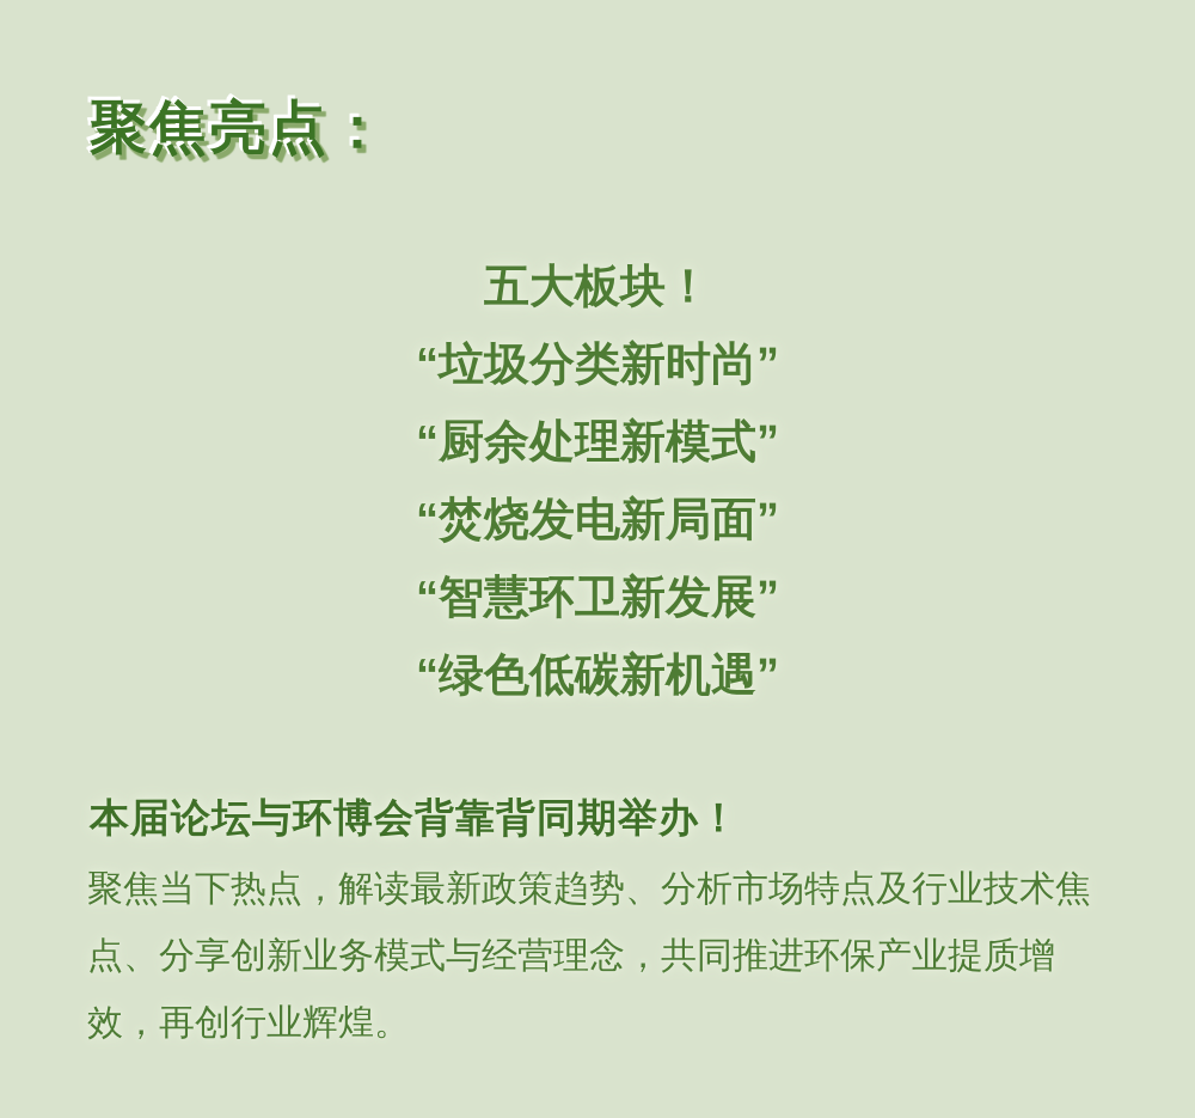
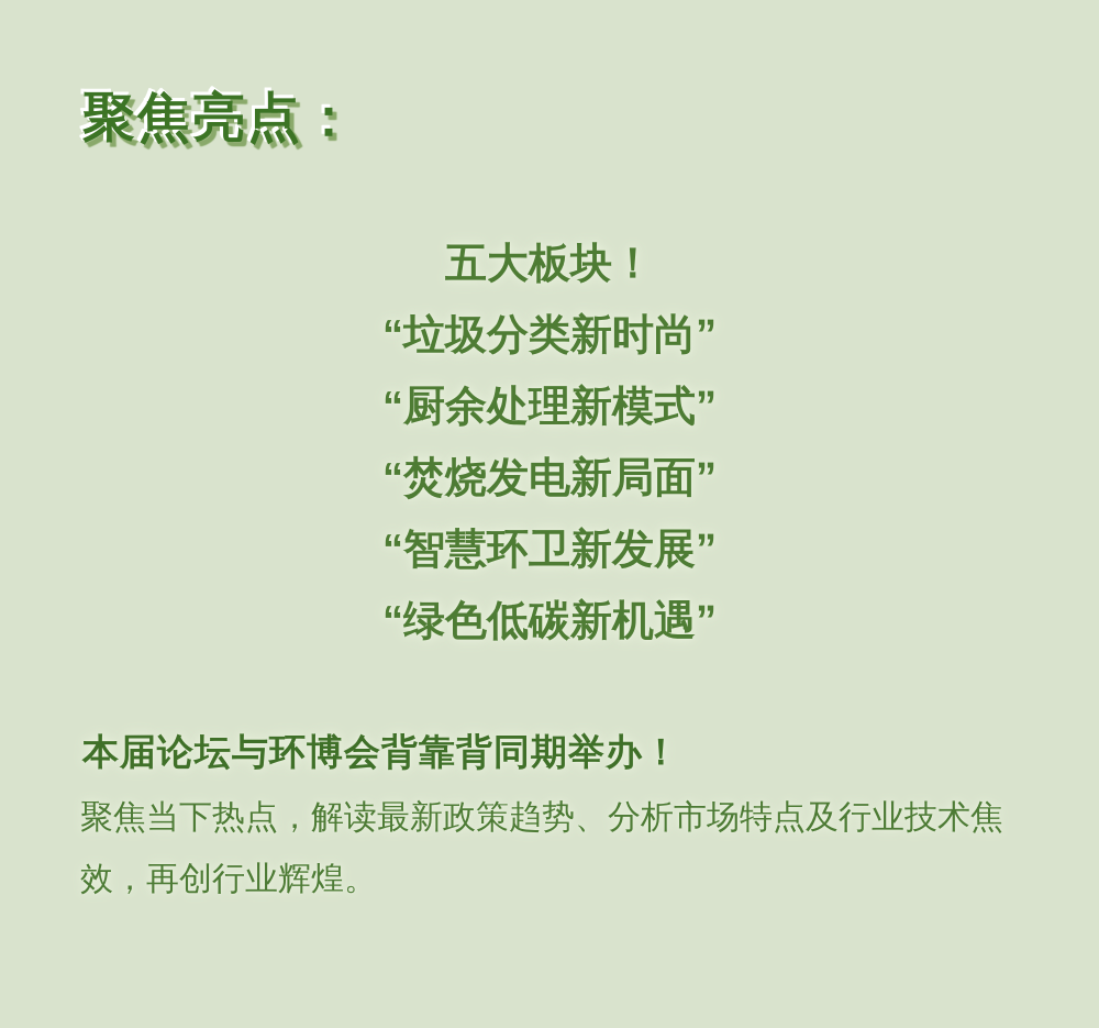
  聚焦亮点：
  五大板块！
  “垃圾分类新时尚”
  “厨余处理新模式”
  “焚烧发电新局面”
  “智慧环卫新发展”
  “绿色低碳新机遇”
  本届论坛与环博会背靠背同期举办！
  聚焦当下热点，解读最新政策趋势、分析市场特点及行业技术焦
- 点、分享创新业务模式与经营理念，共同推进环保产业提质增
  效，再创行业辉煌。
